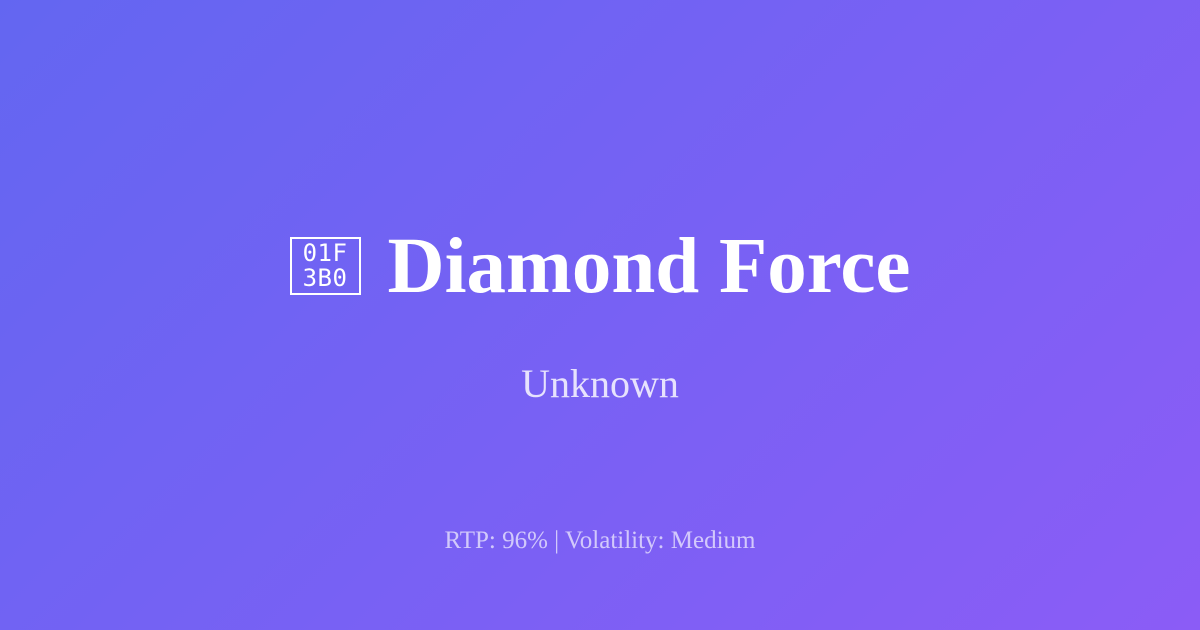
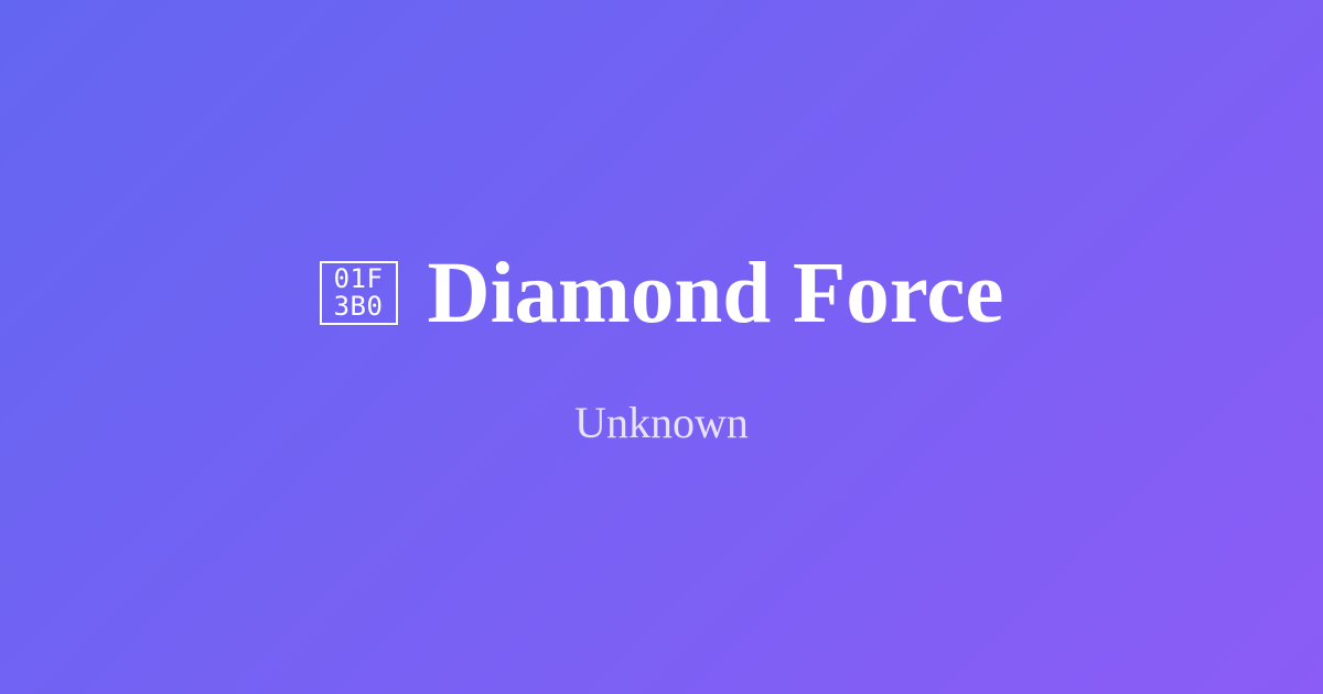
  01F
  3B0
  Diamond Force
  Unknown
- RTP: 96% | Volatility: Medium
